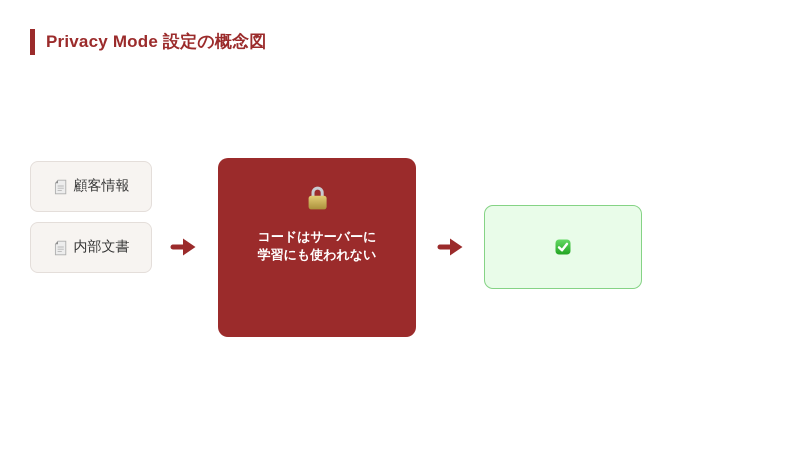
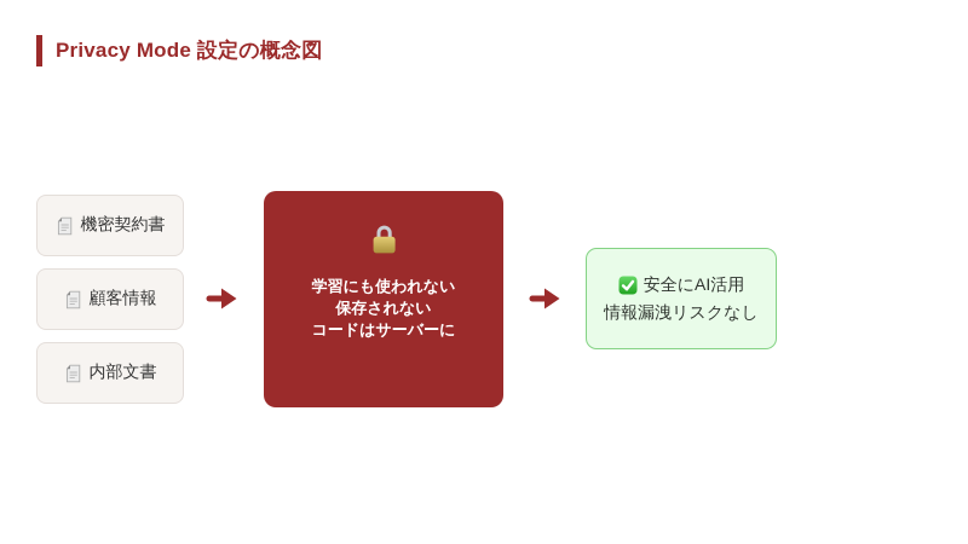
  Privacy Mode 設定の概念図
+ 機密契約書
  顧客情報
  内部文書
- コードはサーバーに
+ 学習にも使われない
+ 保存されない
- 学習にも使われない
+ コードはサーバーに
+ 安全にAI活用
+ 情報漏洩リスクなし
